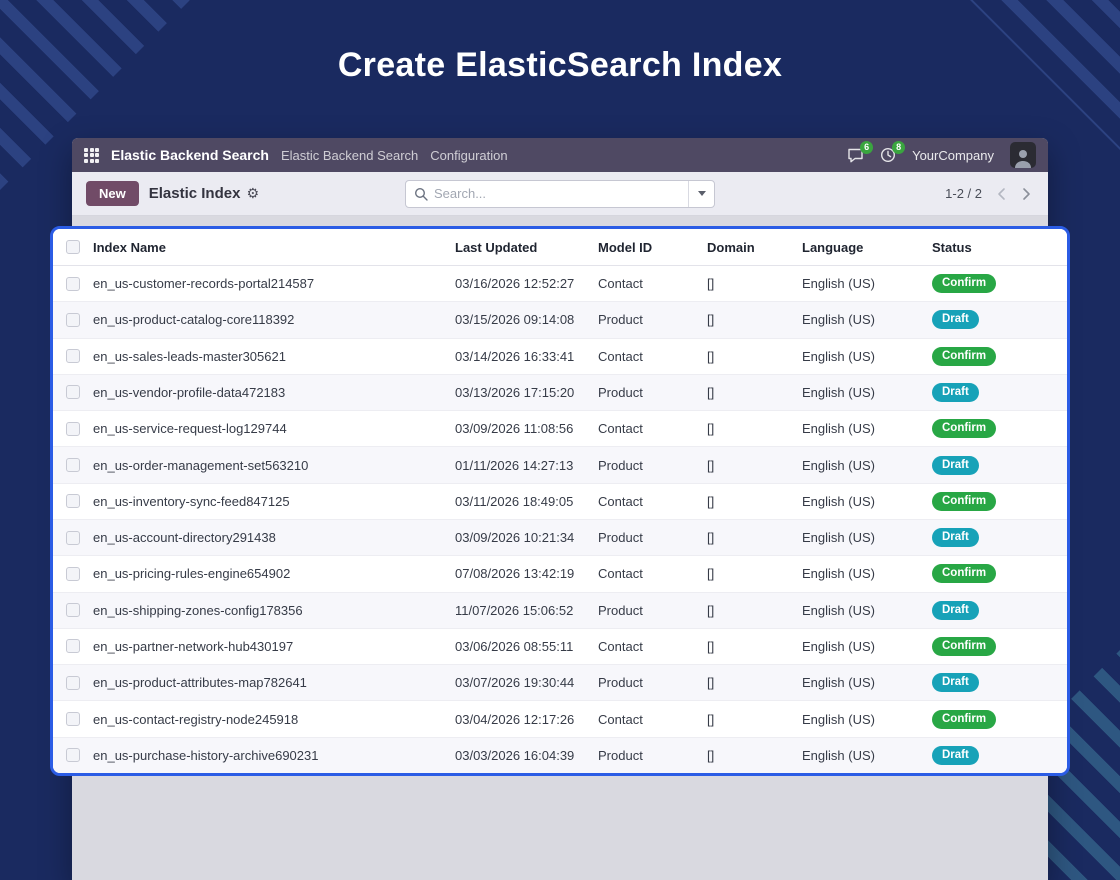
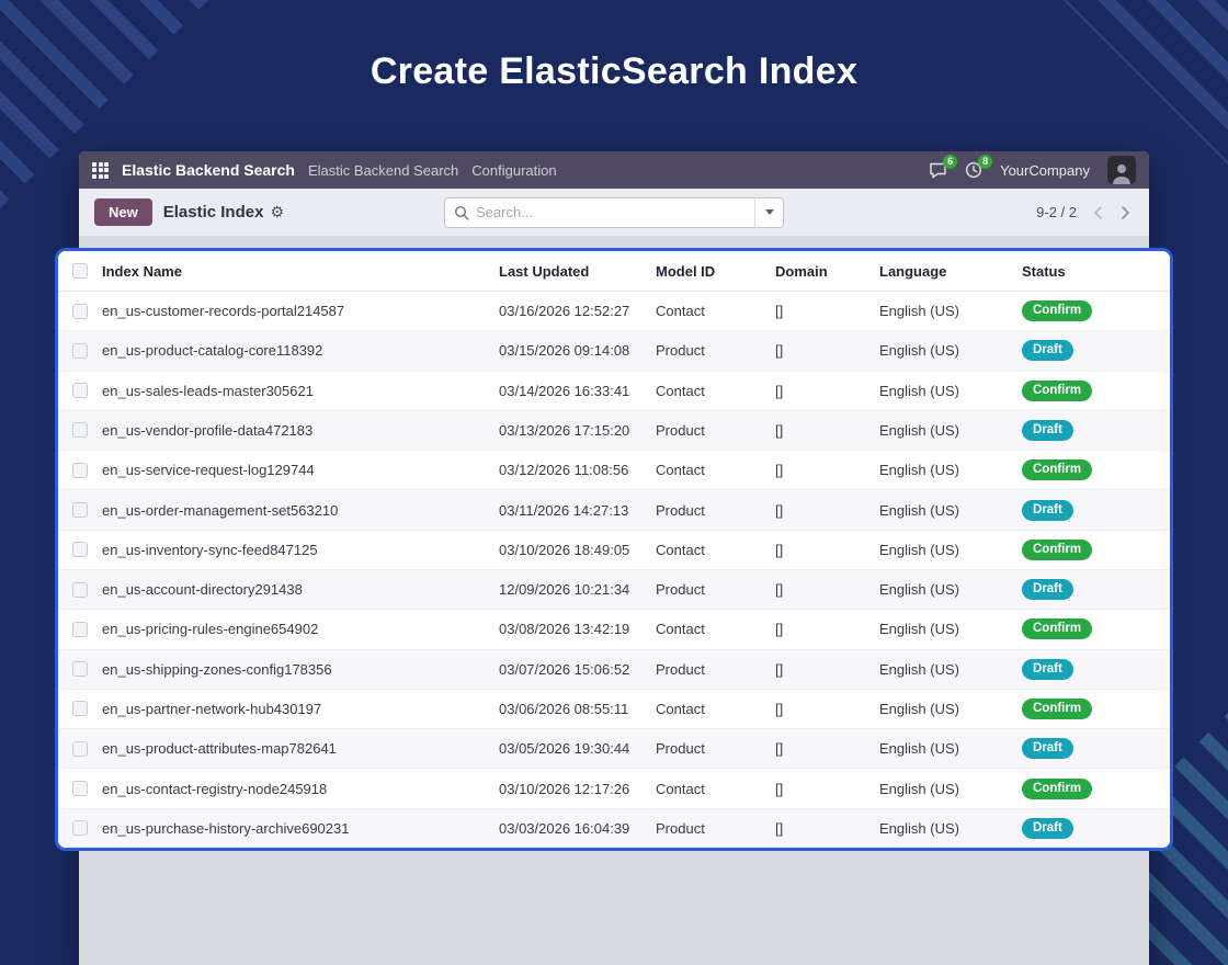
  Create ElasticSearch Index
  Elastic Backend Search
  Elastic Backend Search
  Configuration
  6
  8
  YourCompany
  New
  Elastic Index
  ⚙
  Search...
- 1-2 / 2
+ 9-2 / 2
  Index Name
  Last Updated
  Model ID
  Domain
  Language
  Status
  en_us-customer-records-portal214587
  03/16/2026 12:52:27
  Contact
  []
  English (US)
  Confirm
  en_us-product-catalog-core118392
  03/15/2026 09:14:08
  Product
  []
  English (US)
  Draft
  en_us-sales-leads-master305621
  03/14/2026 16:33:41
  Contact
  []
  English (US)
  Confirm
  en_us-vendor-profile-data472183
  03/13/2026 17:15:20
  Product
  []
  English (US)
  Draft
  en_us-service-request-log129744
- 03/09/2026 11:08:56
+ 03/12/2026 11:08:56
  Contact
  []
  English (US)
  Confirm
  en_us-order-management-set563210
- 01/11/2026 14:27:13
+ 03/11/2026 14:27:13
  Product
  []
  English (US)
  Draft
  en_us-inventory-sync-feed847125
- 03/11/2026 18:49:05
+ 03/10/2026 18:49:05
  Contact
  []
  English (US)
  Confirm
  en_us-account-directory291438
- 03/09/2026 10:21:34
+ 12/09/2026 10:21:34
  Product
  []
  English (US)
  Draft
  en_us-pricing-rules-engine654902
- 07/08/2026 13:42:19
+ 03/08/2026 13:42:19
  Contact
  []
  English (US)
  Confirm
  en_us-shipping-zones-config178356
- 11/07/2026 15:06:52
+ 03/07/2026 15:06:52
  Product
  []
  English (US)
  Draft
  en_us-partner-network-hub430197
  03/06/2026 08:55:11
  Contact
  []
  English (US)
  Confirm
  en_us-product-attributes-map782641
- 03/07/2026 19:30:44
+ 03/05/2026 19:30:44
  Product
  []
  English (US)
  Draft
  en_us-contact-registry-node245918
- 03/04/2026 12:17:26
+ 03/10/2026 12:17:26
  Contact
  []
  English (US)
  Confirm
  en_us-purchase-history-archive690231
  03/03/2026 16:04:39
  Product
  []
  English (US)
  Draft
